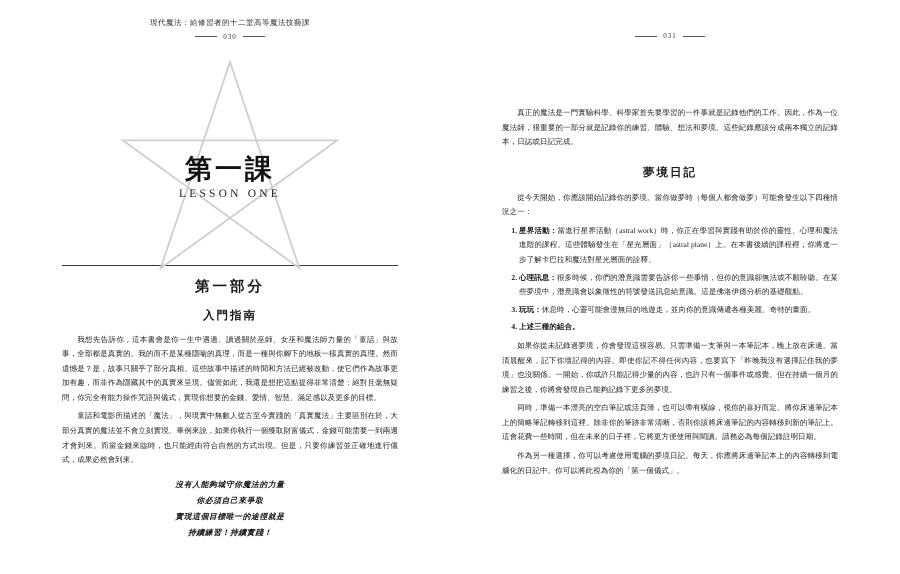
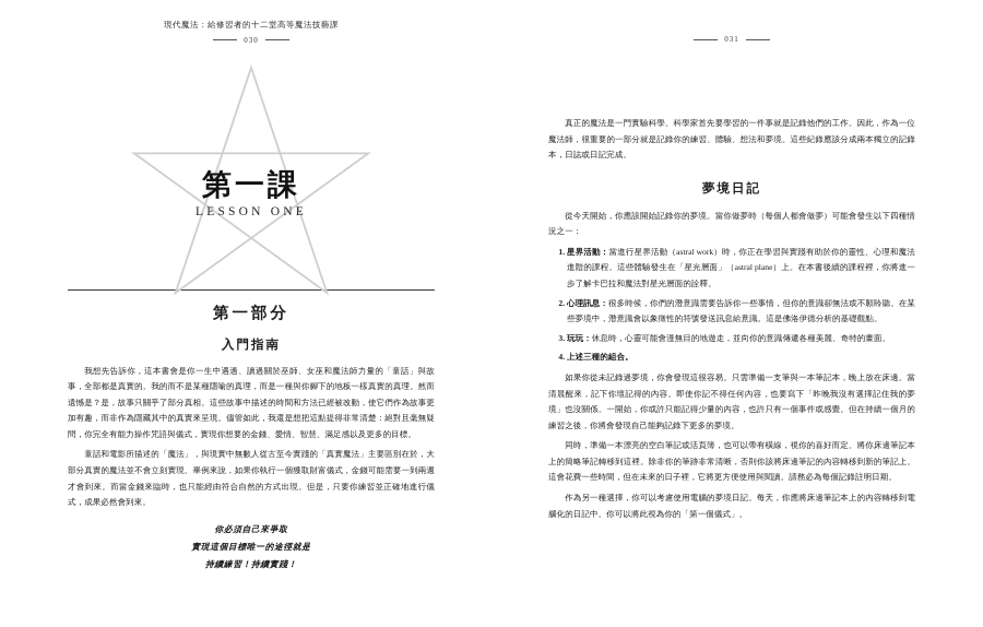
  現代魔法：給修習者的十二堂高等魔法技藝課
  030
  第一課
  LESSON ONE
  第一部分
  入門指南
  我想先告訴你，這本書會是你一生中遇過、讀過關於巫師、女巫和魔法師力量的「童話」與故事，全部都是真實的。我的而不是某種隱喻的真理，而是一種與你腳下的地板一樣真實的真理。然而遺憾是？是，故事只關乎了部分真相。這些故事中描述的時間和方法已經被改動，使它們作為故事更加有趣，而非作為隱藏其中的真實來呈現。儘管如此，我還是想把這點提得非常清楚：絕對且毫無疑問，你完全有能力操作咒語與儀式，實現你想要的金錢、愛情、智慧、滿足感以及更多的目標。
  童話和電影所描述的「魔法」，與現實中無數人從古至今實踐的「真實魔法」主要區別在於，大部分真實的魔法並不會立刻實現、畢例來說，如果你執行一個獲取財富儀式，金錢可能需要一到兩週才會到來。而當金錢來臨時，也只能經由符合自然的方式出現。但是，只要你練習並正確地進行儀式，成果必然會到來。
- 沒有人能夠城守你魔法的力量
  你必須自己來爭取
  實現這個目標唯一的途徑就是
  持續練習！持續實踐！
  031
  真正的魔法是一門實驗科學。科學家首先要學習的一件事就是記錄他們的工作。因此，作為一位魔法師，很重要的一部分就是記錄你的練習、體驗、想法和夢境。這些紀錄應該分成兩本獨立的記錄本，日誌或日記完成。
  夢境日記
  從今天開始，你應該開始記錄你的夢境。當你做夢時（每個人都會做夢）可能會發生以下四種情況之一：
  星界活動：當進行星界活動（astral work）時，你正在學習與實踐有助於你的靈性、心理和魔法進階的課程。這些體驗發生在「星光層面」（astral plane）上。在本書後續的課程裡，你將進一步了解卡巴拉和魔法對星光層面的詮釋。
  心理訊息：很多時候，你們的潛意識需要告訴你一些事情，但你的意識卻無法或不願聆聽。在某些夢境中，潛意識會以象徵性的符號發送訊息給意識。這是佛洛伊德分析的基礎觀點。
  玩玩：休息時，心靈可能會漫無目的地遊走，並向你的意識傳遞各種美麗、奇特的畫面。
  上述三種的組合。
  如果你從未記錄過夢境，你會發現這很容易。只需準備一支筆與一本筆記本，晚上放在床邊。當清晨醒來，記下你壇記得的內容。即使你記不得任何內容，也要寫下「昨晚我沒有選擇記住我的夢境」也沒關係。一開始，你或許只能記得少量的內容，也許只有一個事件或感覺。但在持續一個月的練習之後，你將會發現自己能夠記錄下更多的夢境。
  同時，準備一本漂亮的空白筆記或活頁簿，也可以帶有橫線，視你的喜好而定。將你床邊筆記本上的簡略筆記轉移到這裡。除非你的筆跡非常清晰，否則你該將床邊筆記的內容轉移到新的筆記上。這會花費一些時間，但在未來的日子裡，它將更方便使用與閱讀。請務必為每個記錄註明日期。
  作為另一種選擇，你可以考慮使用電腦的夢境日記。每天，你應將床邊筆記本上的內容轉移到電腦化的日記中。你可以將此視為你的「第一個儀式」。
